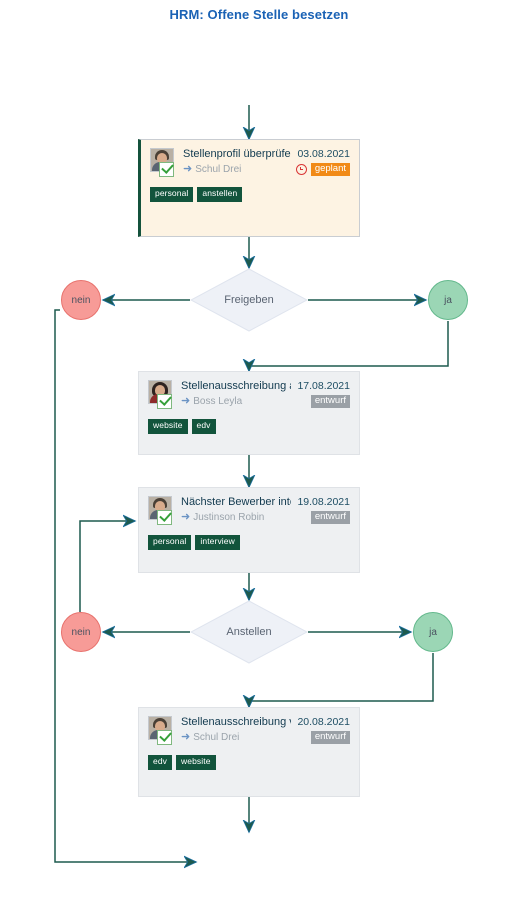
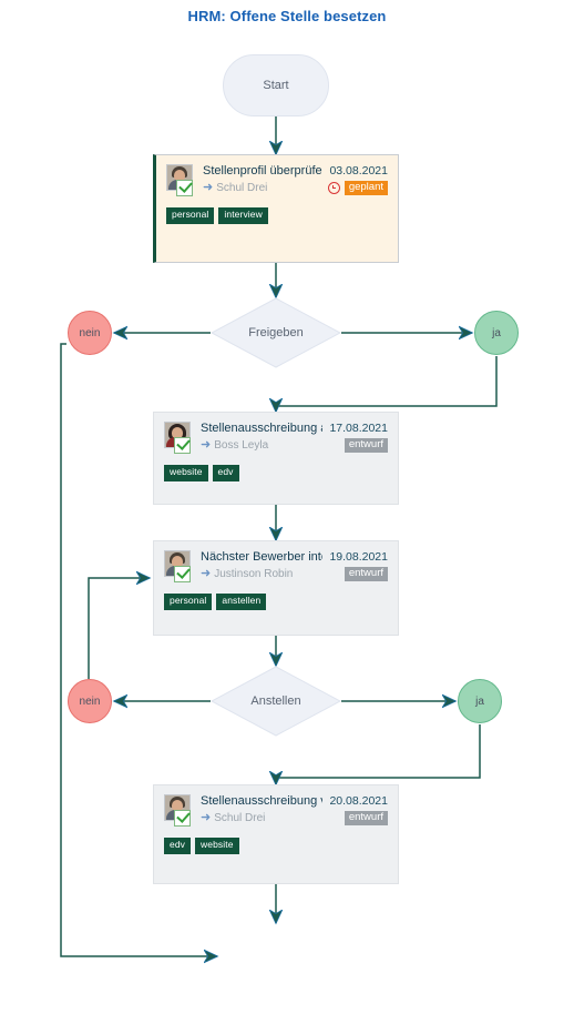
  HRM: Offene Stelle besetzen
+ Start
  Freigeben
  nein
  ja
  Anstellen
  nein
  ja
  Stellenprofil überprüfe
  03.08.2021
  ➜
  Schul Drei
  geplant
  personal
- anstellen
+ interview
  Stellenausschreibung
  17.08.2021
  ➜
  Boss Leyla
  entwurf
  website
  edv
  Nächster Bewerber int
  19.08.2021
  ➜
  Justinson Robin
  entwurf
  personal
- interview
+ anstellen
  Stellenausschreibung
  20.08.2021
  ➜
  Schul Drei
  entwurf
  edv
  website
